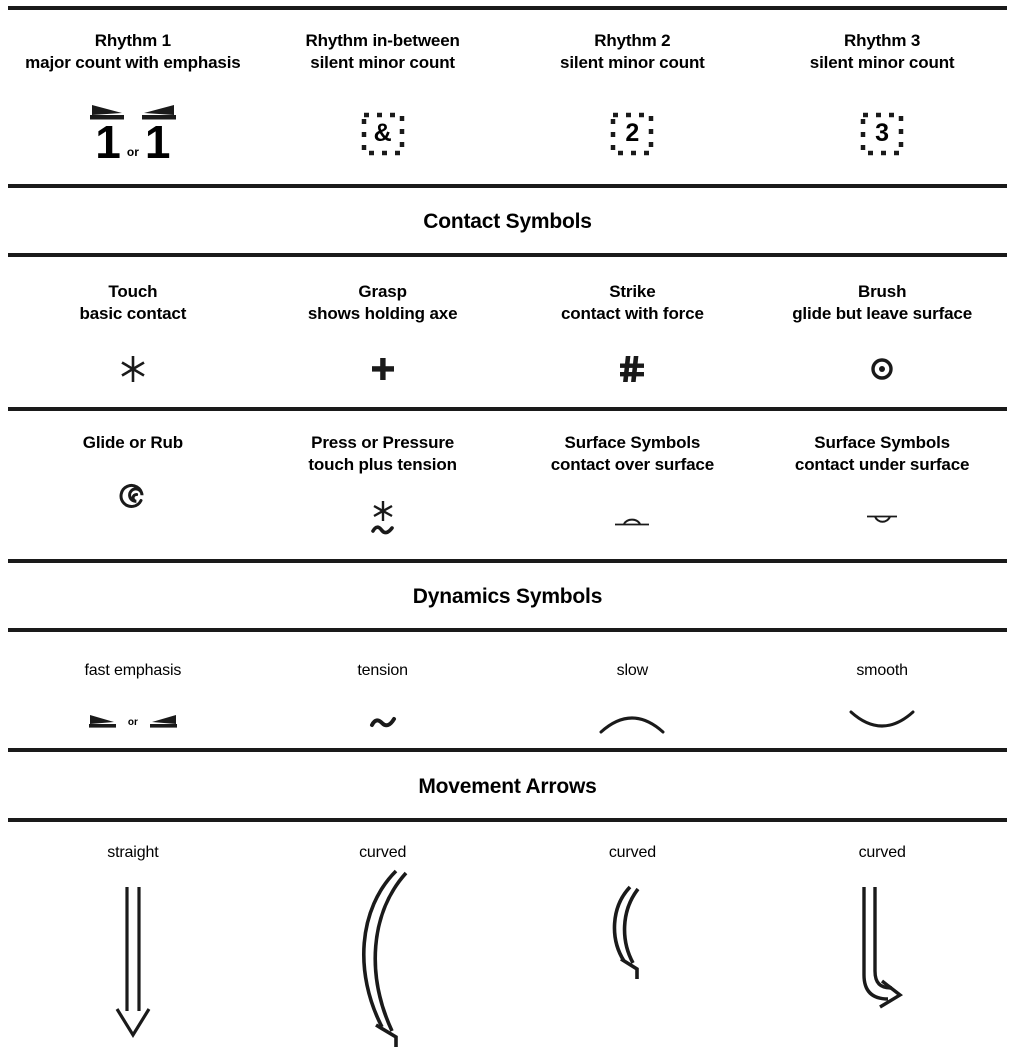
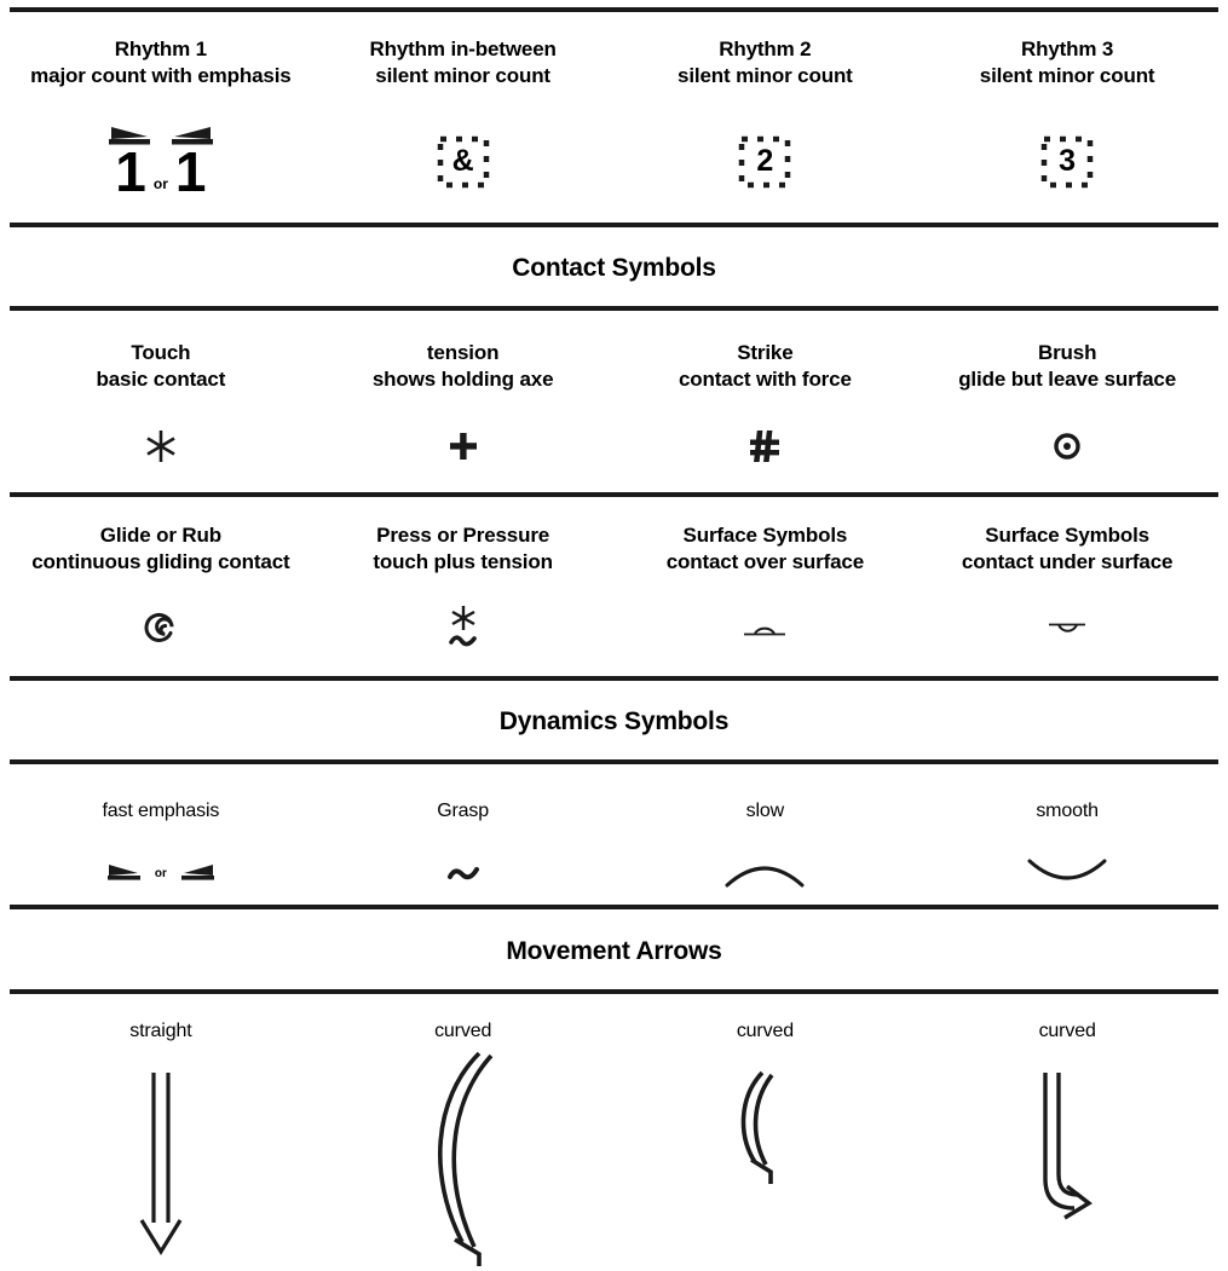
  Rhythm 1
  major count with emphasis
  1
  or
  1
  Rhythm in-between
  silent minor count
  &
  Rhythm 2
  silent minor count
  2
  Rhythm 3
  silent minor count
  3
  Contact Symbols
  Touch
  basic contact
- Grasp
+ tension
  shows holding axe
  Strike
  contact with force
  Brush
  glide but leave surface
  Glide or Rub
+ continuous gliding contact
  Press or Pressure
  touch plus tension
  Surface Symbols
  contact over surface
  Surface Symbols
  contact under surface
  Dynamics Symbols
  fast emphasis
  or
- tension
+ Grasp
  slow
  smooth
  Movement Arrows
  straight
  curved
  curved
  curved
